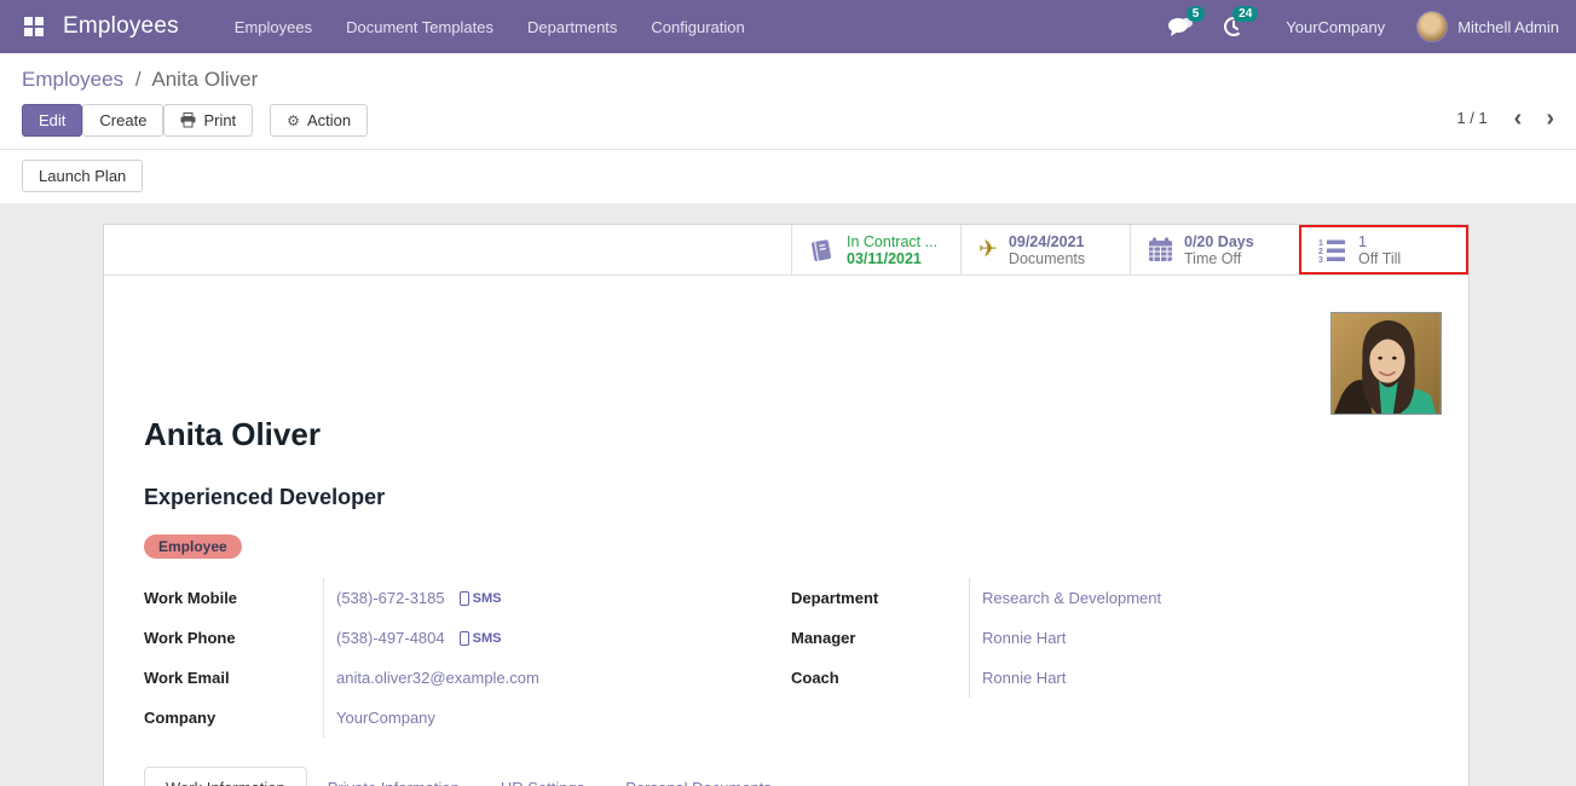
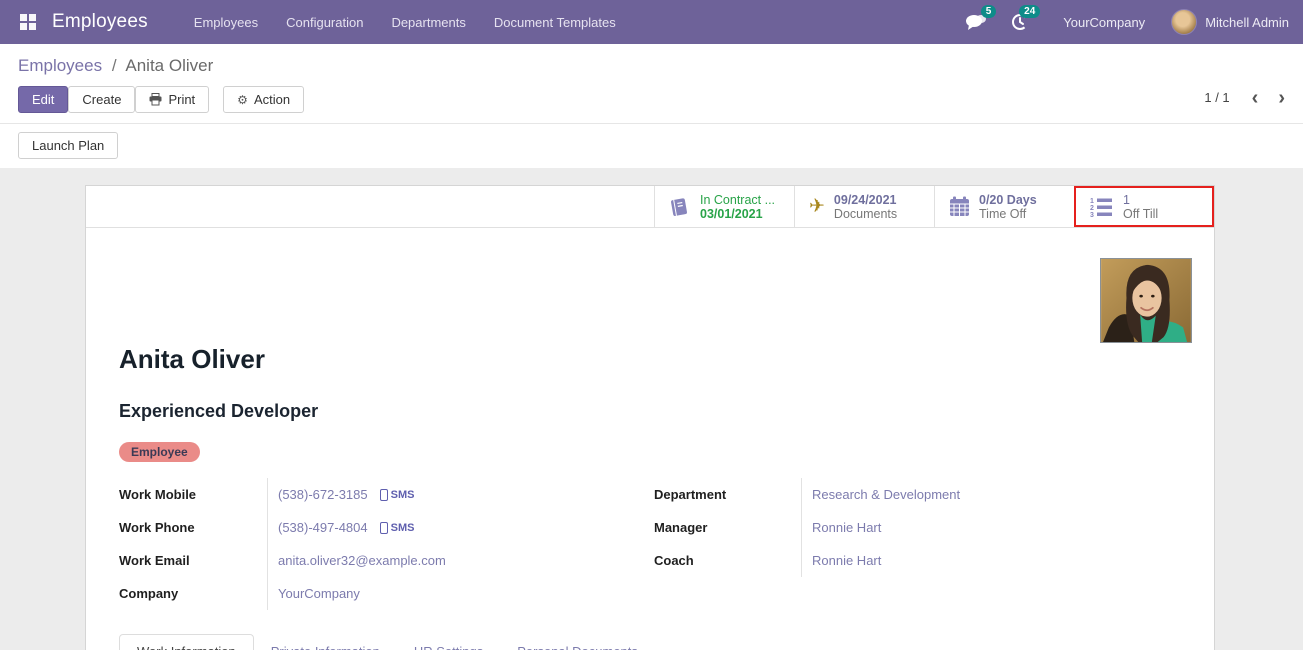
  Employees
  Employees
- Document Templates
+ Configuration
  Departments
- Configuration
+ Document Templates
  5
  24
  YourCompany
  Mitchell Admin
  Employees / Anita Oliver
  Edit
  Create
  Print
  ⚙
  Action
  1 / 1
  ‹
  ›
  Launch Plan
  In Contract ...
- 03/11/2021
+ 03/01/2021
  ✈
  09/24/2021
  Documents
  0/20 Days
  Time Off
  1
  Off Till
  Anita Oliver
  Experienced Developer
  Employee
  Work Mobile
  (538)-672-3185
  SMS
  Work Phone
  (538)-497-4804
  SMS
  Work Email
  anita.oliver32@example.com
  Company
  YourCompany
  Department
  Research & Development
  Manager
  Ronnie Hart
  Coach
  Ronnie Hart
